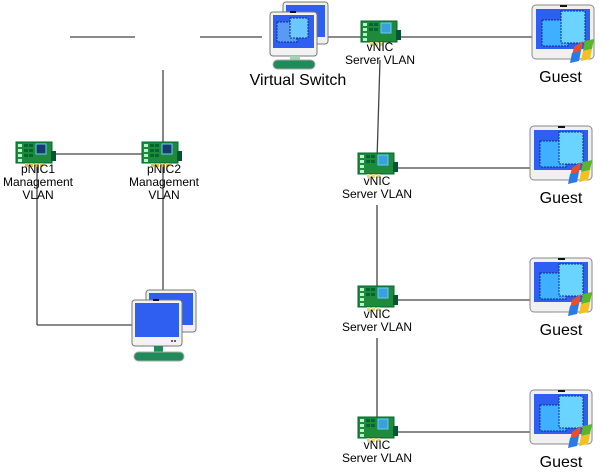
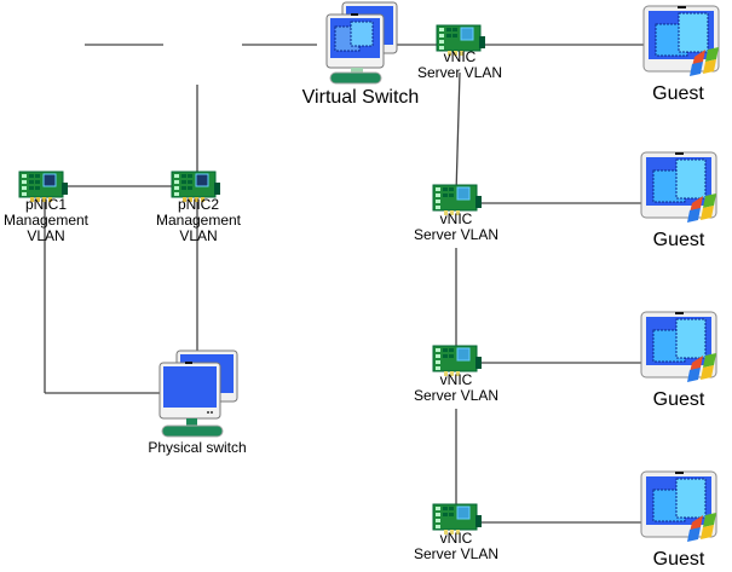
  Virtual Switch
  pNIC1
  Management
  VLAN
  pNIC2
  Management
  VLAN
+ Physical switch
  vNIC
  Server VLAN
  vNIC
  Server VLAN
  vNIC
  Server VLAN
  vNIC
  Server VLAN
  Guest
  Guest
  Guest
  Guest
